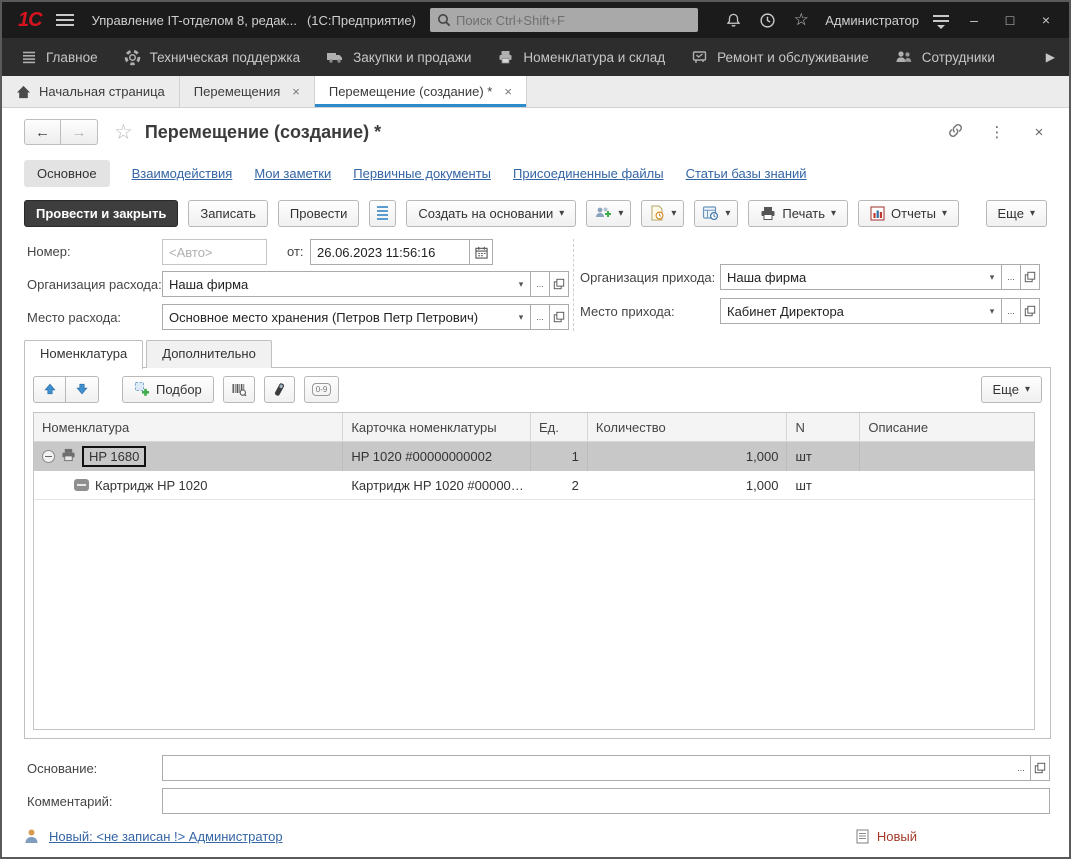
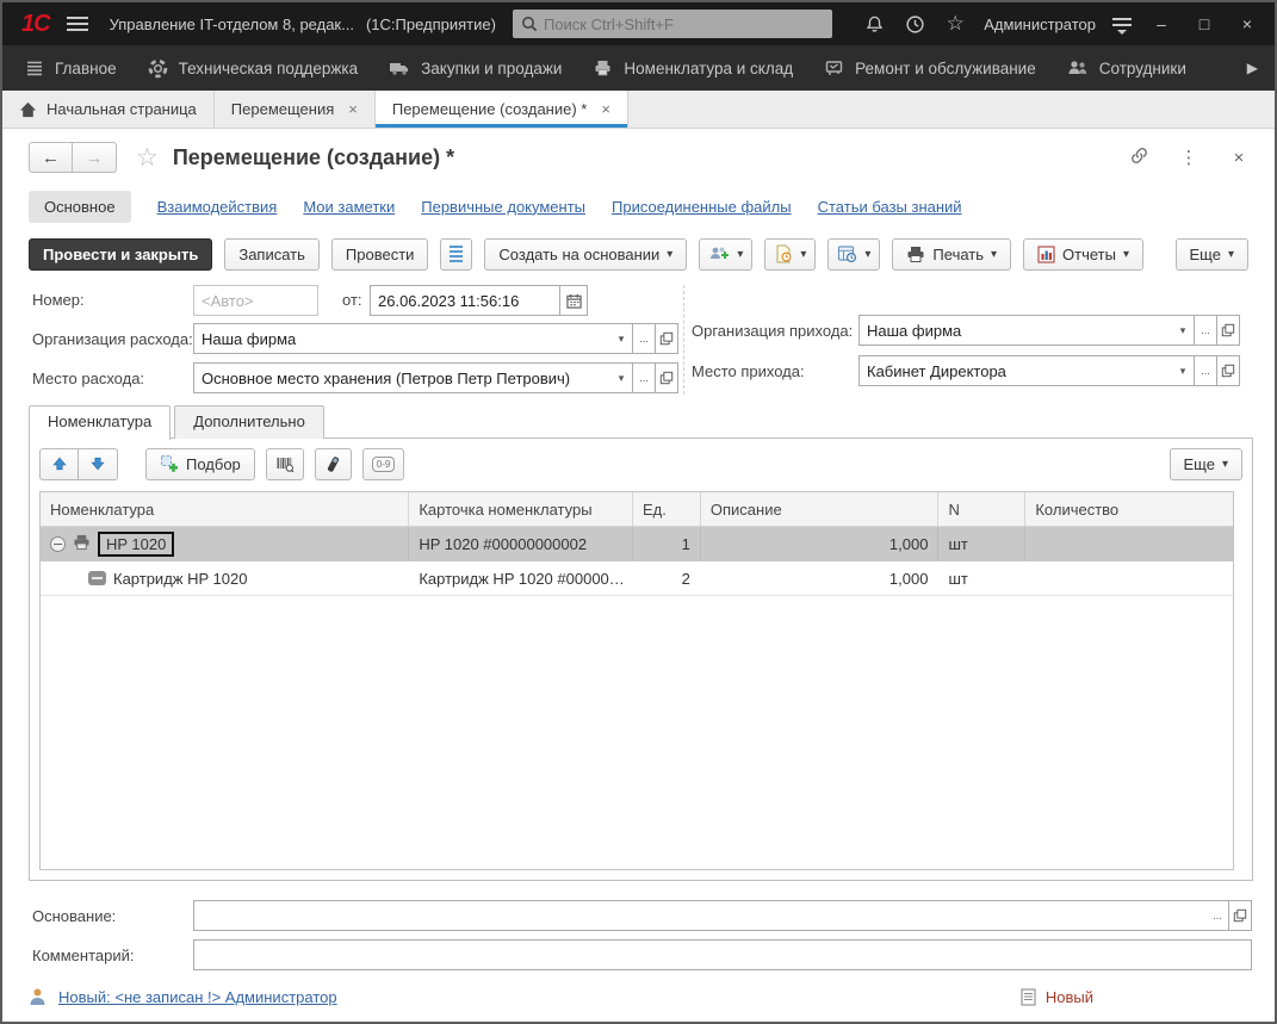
  1С
  Управление IT-отделом 8, редак...
  (1С:Предприятие)
  Поиск Ctrl+Shift+F
  ☆
  Администратор
  –
  □
  ×
  Главное
  Техническая поддержка
  Закупки и продажи
  Номенклатура и склад
  Ремонт и обслуживание
  Сотрудники
  ▶
  Начальная страница
  Перемещения
  ×
  Перемещение (создание) *
  ×
  ←
  →
  ☆
  Перемещение (создание) *
  ⋮
  ×
  Основное
  Взаимодействия
  Мои заметки
  Первичные документы
  Присоединенные файлы
  Статьи базы знаний
  Провести и закрыть
  Записать
  Провести
  Создать на основании
  ▾
  ▾
  ▾
  ▾
  Печать
  ▾
  Отчеты
  ▾
  Еще
  ▾
  Номер:
  <Авто>
  от:
  26.06.2023 11:56:16
  Организация расхода:
  Наша фирма
  ▾
  ...
  Место расхода:
  Основное место хранения (Петров Петр Петрович)
  ▾
  ...
  Организация прихода:
  Наша фирма
  ▾
  ...
  Место прихода:
  Кабинет Директора
  ▾
  ...
  Номенклатура
  Дополнительно
  Подбор
  0-9
  Еще
  ▾
  Номенклатура
  Карточка номенклатуры
  Ед.
- Количество
+ Описание
  N
- Описание
+ Количество
- HP 1680
+ HP 1020
  HP 1020 #00000000002
  1
  1,000
  шт
  Картридж HP 1020
  Картридж HP 1020 #00000…
  2
  1,000
  шт
  Основание:
  ...
  Комментарий:
  Новый: <не записан !> Администратор
  Новый
